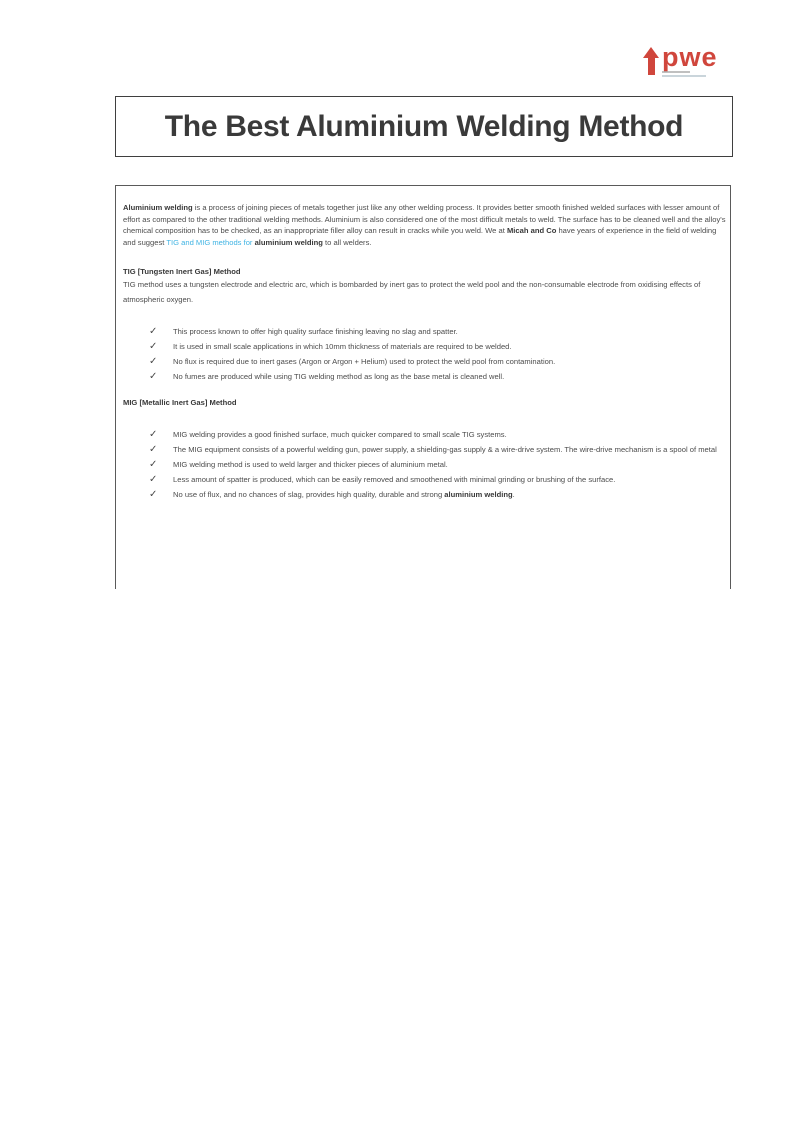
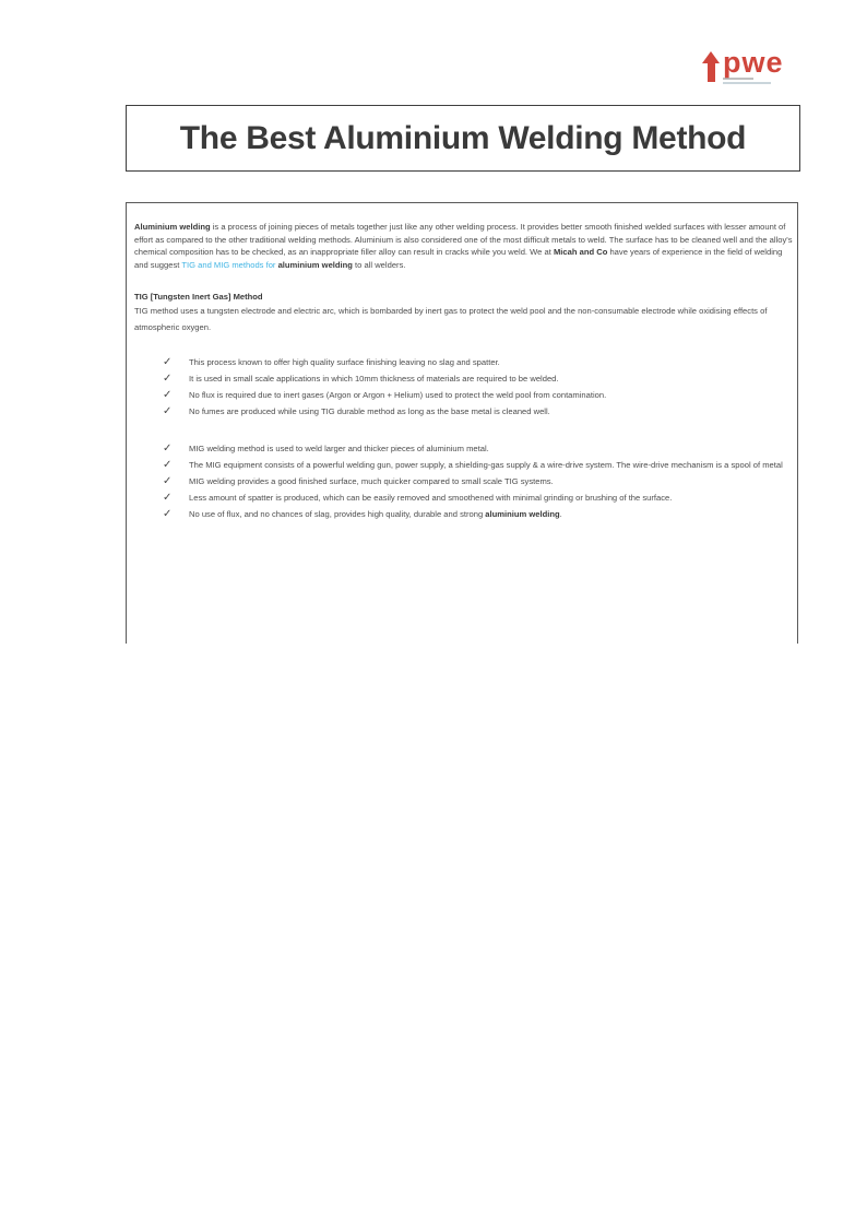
  pwe
  The Best Aluminium Welding Method
  Aluminium welding is a process of joining pieces of metals together just like any other welding process. It provides better smooth finished welded surfaces with lesser amount of effort as compared to the other traditional welding methods. Aluminium is also considered one of the most difficult metals to weld. The surface has to be cleaned well and the alloy's chemical composition has to be checked, as an inappropriate filler alloy can result in cracks while you weld. We at Micah and Co have years of experience in the field of welding and suggest TIG and MIG methods for aluminium welding to all welders.
  TIG [Tungsten Inert Gas] Method
- TIG method uses a tungsten electrode and electric arc, which is bombarded by inert gas to protect the weld pool and the non-consumable electrode from oxidising effects of atmospheric oxygen.
+ TIG method uses a tungsten electrode and electric arc, which is bombarded by inert gas to protect the weld pool and the non-consumable electrode while oxidising effects of atmospheric oxygen.
  ✓
  This process known to offer high quality surface finishing leaving no slag and spatter.
  ✓
  It is used in small scale applications in which 10mm thickness of materials are required to be welded.
  ✓
  No flux is required due to inert gases (Argon or Argon + Helium) used to protect the weld pool from contamination.
  ✓
- No fumes are produced while using TIG welding method as long as the base metal is cleaned well.
+ No fumes are produced while using TIG durable method as long as the base metal is cleaned well.
- MIG [Metallic Inert Gas] Method
  ✓
- MIG welding provides a good finished surface, much quicker compared to small scale TIG systems.
+ MIG welding method is used to weld larger and thicker pieces of aluminium metal.
  ✓
  The MIG equipment consists of a powerful welding gun, power supply, a shielding-gas supply & a wire-drive system. The wire-drive mechanism is a spool of metal
  ✓
- MIG welding method is used to weld larger and thicker pieces of aluminium metal.
+ MIG welding provides a good finished surface, much quicker compared to small scale TIG systems.
  ✓
  Less amount of spatter is produced, which can be easily removed and smoothened with minimal grinding or brushing of the surface.
  ✓
  No use of flux, and no chances of slag, provides high quality, durable and strong aluminium welding.
